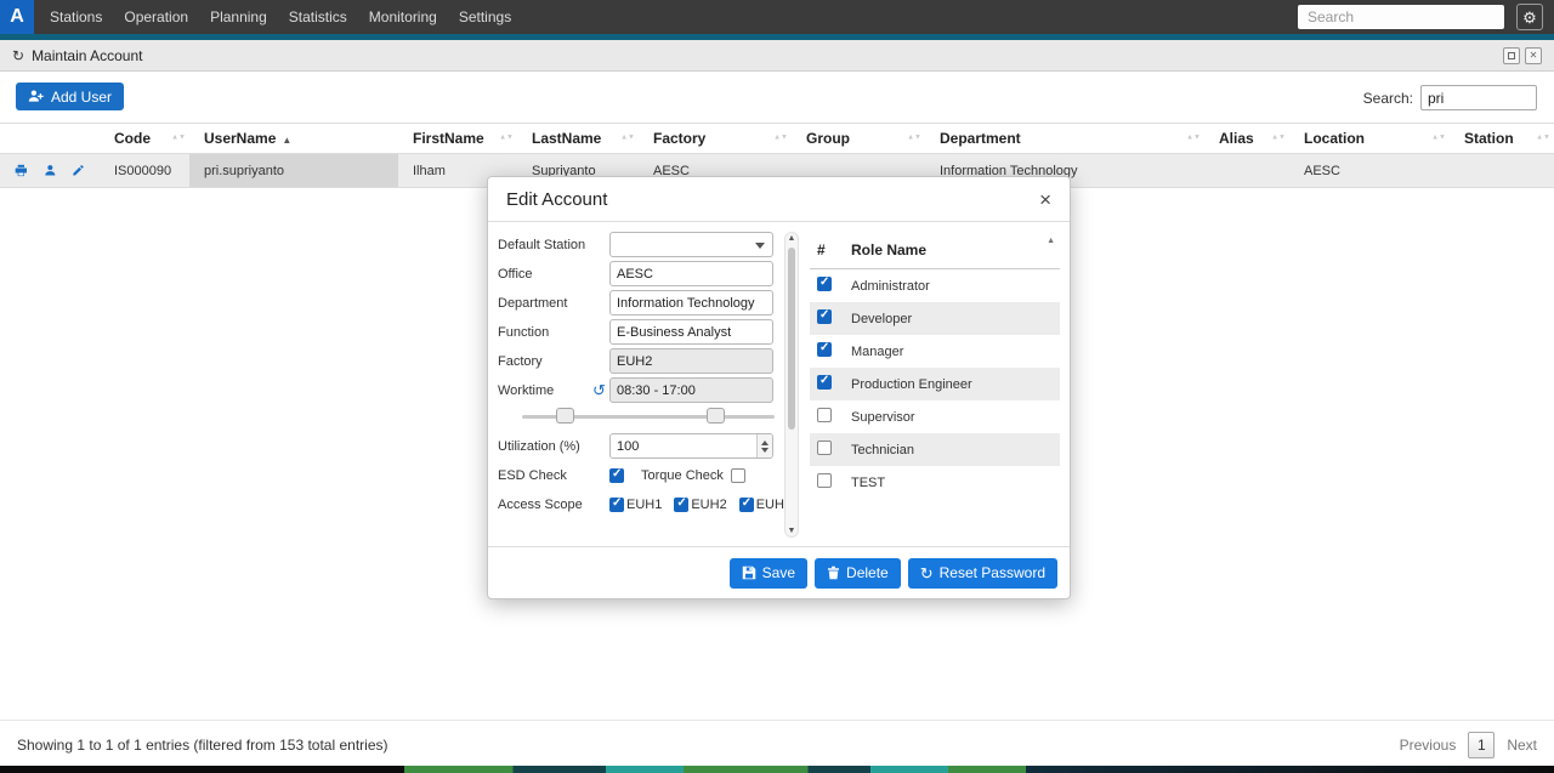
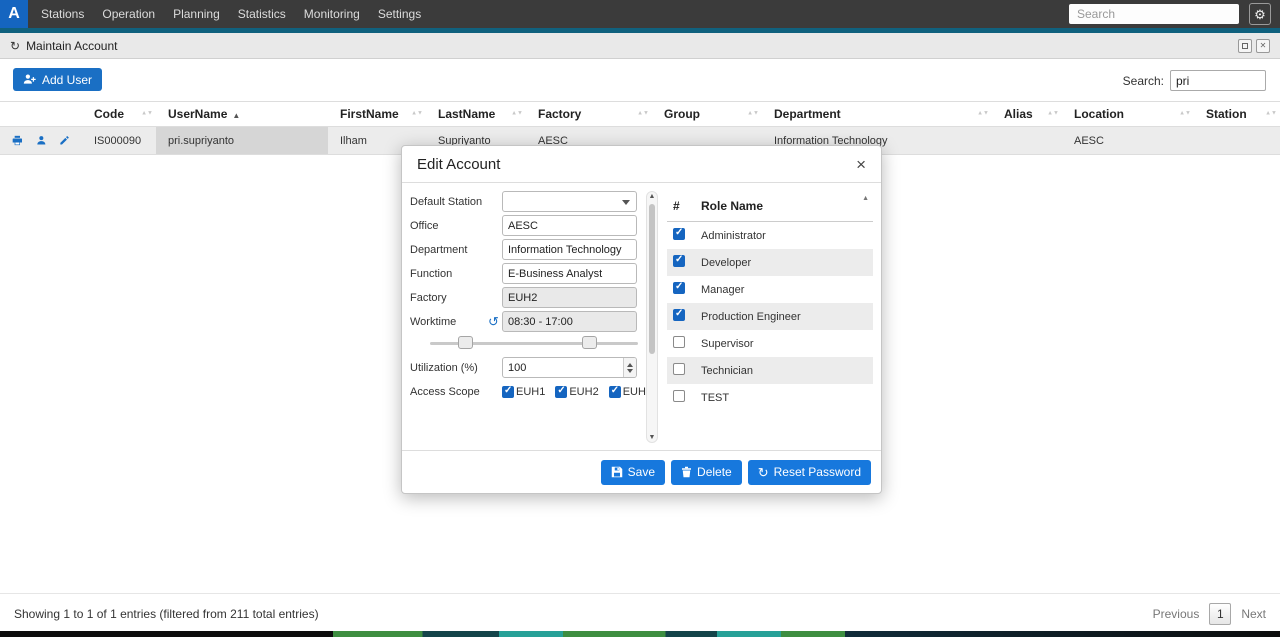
  A
  Stations
  Operation
  Planning
  Statistics
  Monitoring
  Settings
  Search
  ⚙
  ↻
  Maintain Account
  ✕
  Add User
  Search:
  pri
  	Code	UserName ▲	FirstName	LastName	Factory	Group	Department	Alias	Location	Station
  	IS000090	pri.supriyanto	Ilham	Supriyanto	AESC		Information Technology		AESC
  Edit Account
  ×
  Default Station
  Office
  AESC
  Department
  Information Technology
  Function
  E-Business Analyst
  Factory
  EUH2
  Worktime
  ↺
  08:30 - 17:00
  Utilization (%)
  100
- ESD Check
- Torque Check
  Access Scope
  EUH1
  EUH2
  EUH
  #	Role Name
  	Administrator
  	Developer
  	Manager
  	Production Engineer
  	Supervisor
  	Technician
  	TEST
  Save
  Delete
  ↻
  Reset Password
- Showing 1 to 1 of 1 entries (filtered from 153 total entries)
+ Showing 1 to 1 of 1 entries (filtered from 211 total entries)
  Previous
  1
  Next
